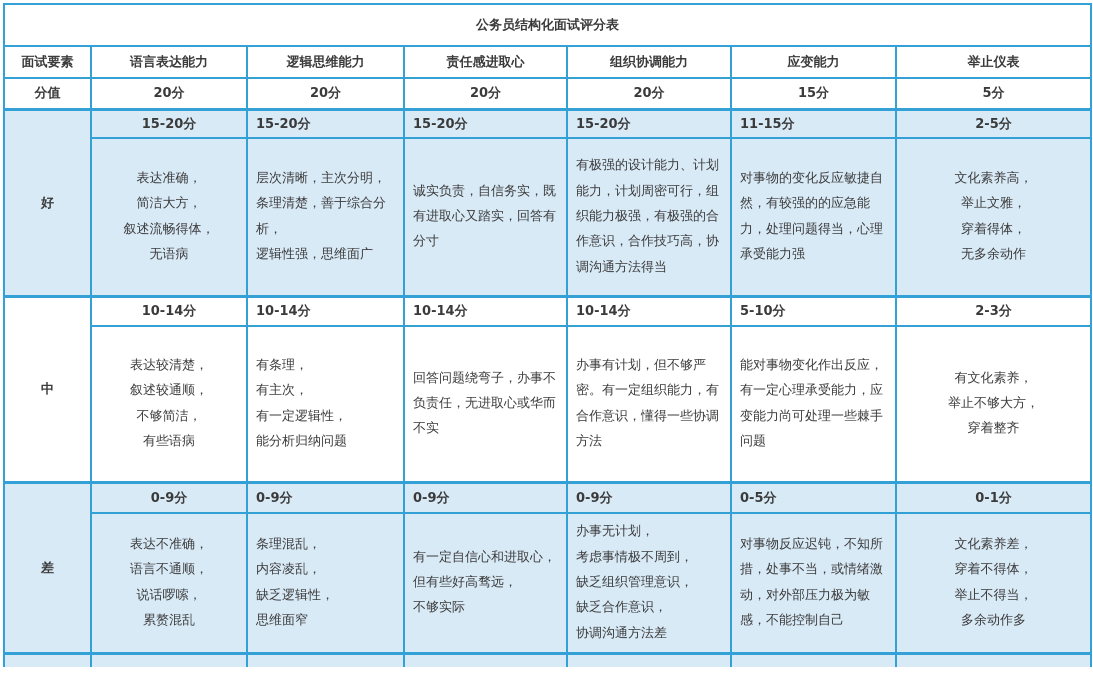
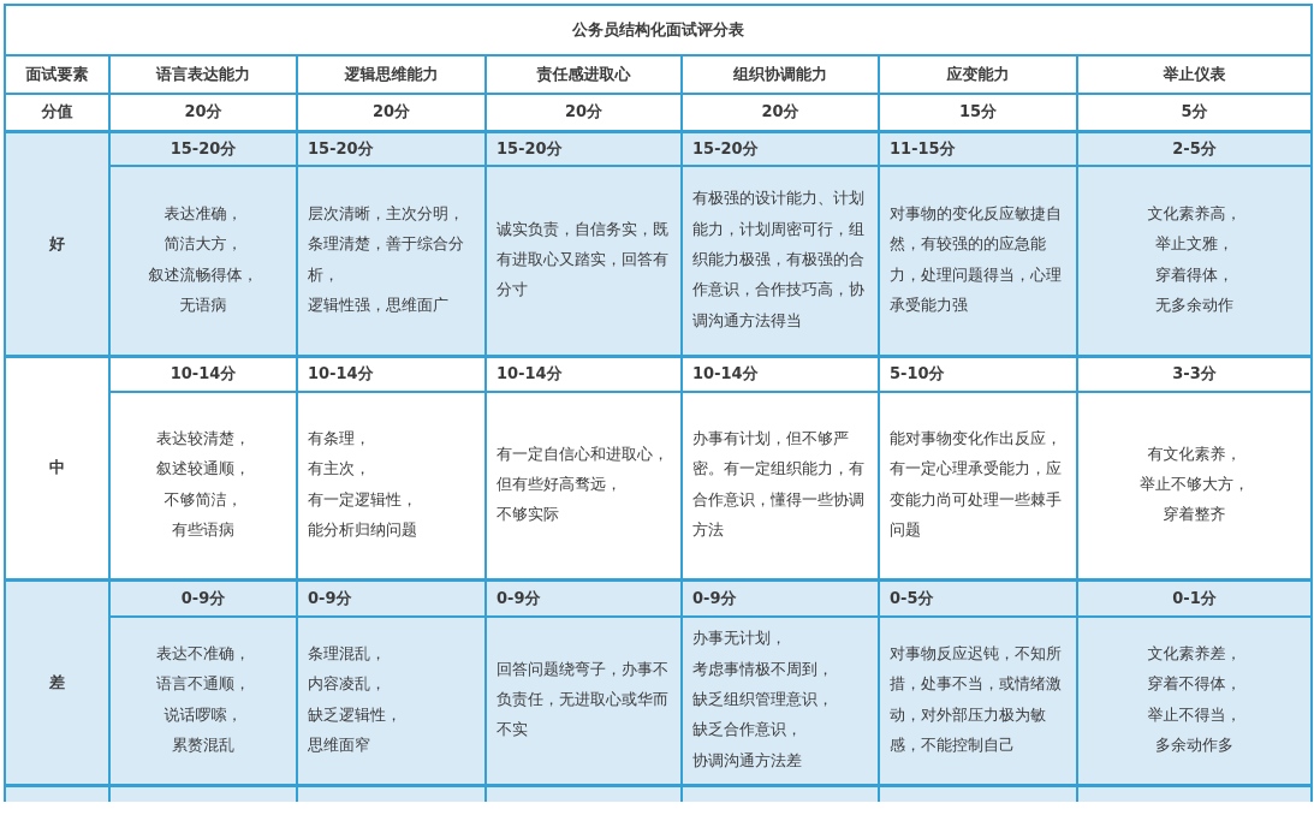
  公务员结构化面试评分表
  面试要素	语言表达能力	逻辑思维能力	责任感进取心	组织协调能力	应变能力	举止仪表
  分值	20分	20分	20分	20分	15分	5分
  好	15-20分	15-20分	15-20分	15-20分	11-15分	2-5分
  表达准确， 简洁大方， 叙述流畅得体， 无语病	层次清晰，主次分明， 条理清楚，善于综合分析， 逻辑性强，思维面广	诚实负责，自信务实，既有进取心又踏实，回答有分寸	有极强的设计能力、计划能力，计划周密可行，组织能力极强，有极强的合作意识，合作技巧高，协调沟通方法得当	对事物的变化反应敏捷自然，有较强的的应急能力，处理问题得当，心理承受能力强	文化素养高， 举止文雅， 穿着得体， 无多余动作
- 中	10-14分	10-14分	10-14分	10-14分	5-10分	2-3分
+ 中	10-14分	10-14分	10-14分	10-14分	5-10分	3-3分
- 表达较清楚， 叙述较通顺， 不够简洁， 有些语病	有条理， 有主次， 有一定逻辑性， 能分析归纳问题	回答问题绕弯子，办事不负责任，无进取心或华而不实	办事有计划，但不够严密。有一定组织能力，有合作意识，懂得一些协调方法	能对事物变化作出反应，有一定心理承受能力，应变能力尚可处理一些棘手问题	有文化素养， 举止不够大方， 穿着整齐
+ 表达较清楚， 叙述较通顺， 不够简洁， 有些语病	有条理， 有主次， 有一定逻辑性， 能分析归纳问题	有一定自信心和进取心， 但有些好高骛远， 不够实际	办事有计划，但不够严密。有一定组织能力，有合作意识，懂得一些协调方法	能对事物变化作出反应，有一定心理承受能力，应变能力尚可处理一些棘手问题	有文化素养， 举止不够大方， 穿着整齐
  差	0-9分	0-9分	0-9分	0-9分	0-5分	0-1分
- 表达不准确， 语言不通顺， 说话啰嗦， 累赘混乱	条理混乱， 内容凌乱， 缺乏逻辑性， 思维面窄	有一定自信心和进取心， 但有些好高骛远， 不够实际	办事无计划， 考虑事情极不周到， 缺乏组织管理意识， 缺乏合作意识， 协调沟通方法差	对事物反应迟钝，不知所措，处事不当，或情绪激动，对外部压力极为敏感，不能控制自己	文化素养差， 穿着不得体， 举止不得当， 多余动作多
+ 表达不准确， 语言不通顺， 说话啰嗦， 累赘混乱	条理混乱， 内容凌乱， 缺乏逻辑性， 思维面窄	回答问题绕弯子，办事不负责任，无进取心或华而不实	办事无计划， 考虑事情极不周到， 缺乏组织管理意识， 缺乏合作意识， 协调沟通方法差	对事物反应迟钝，不知所措，处事不当，或情绪激动，对外部压力极为敏感，不能控制自己	文化素养差， 穿着不得体， 举止不得当， 多余动作多
